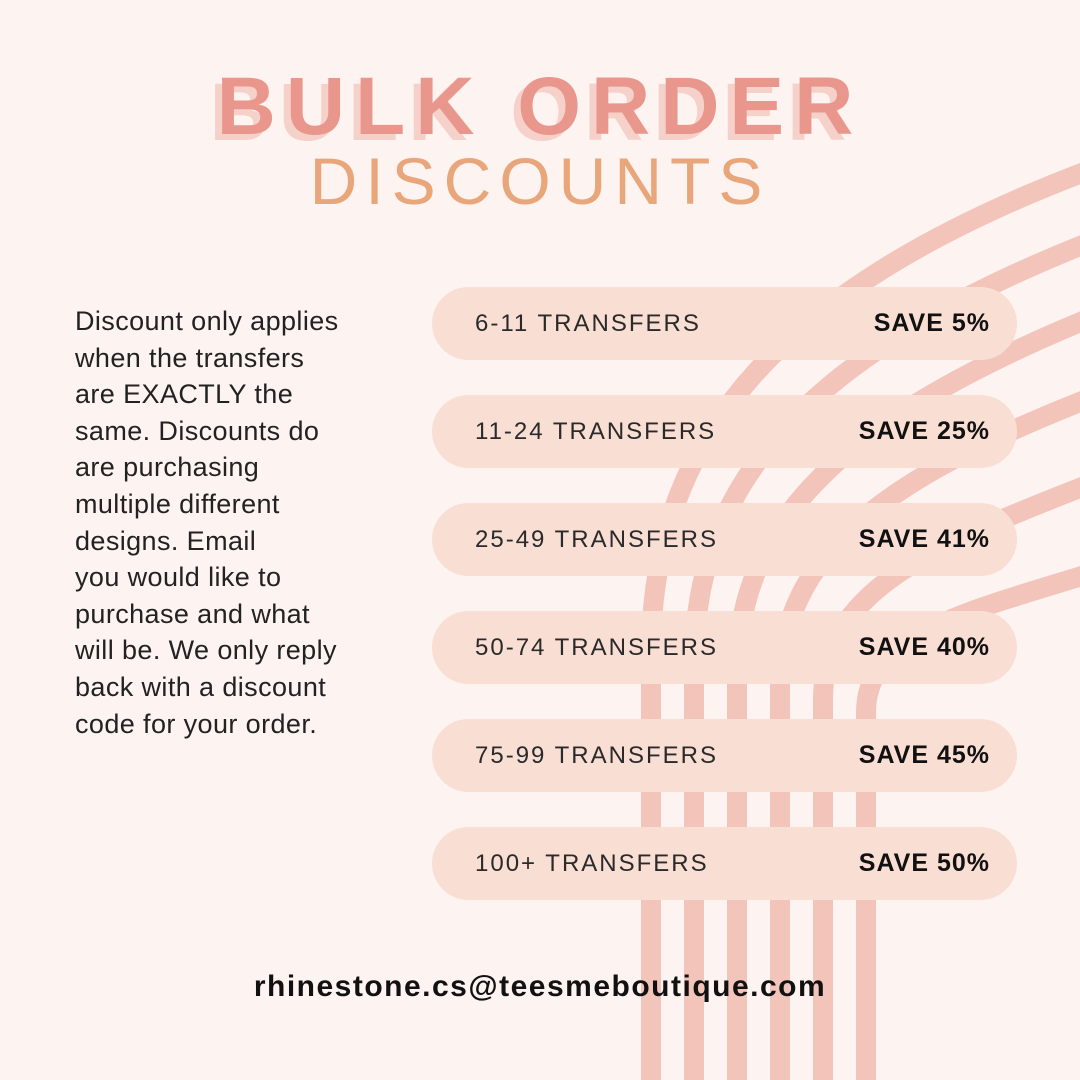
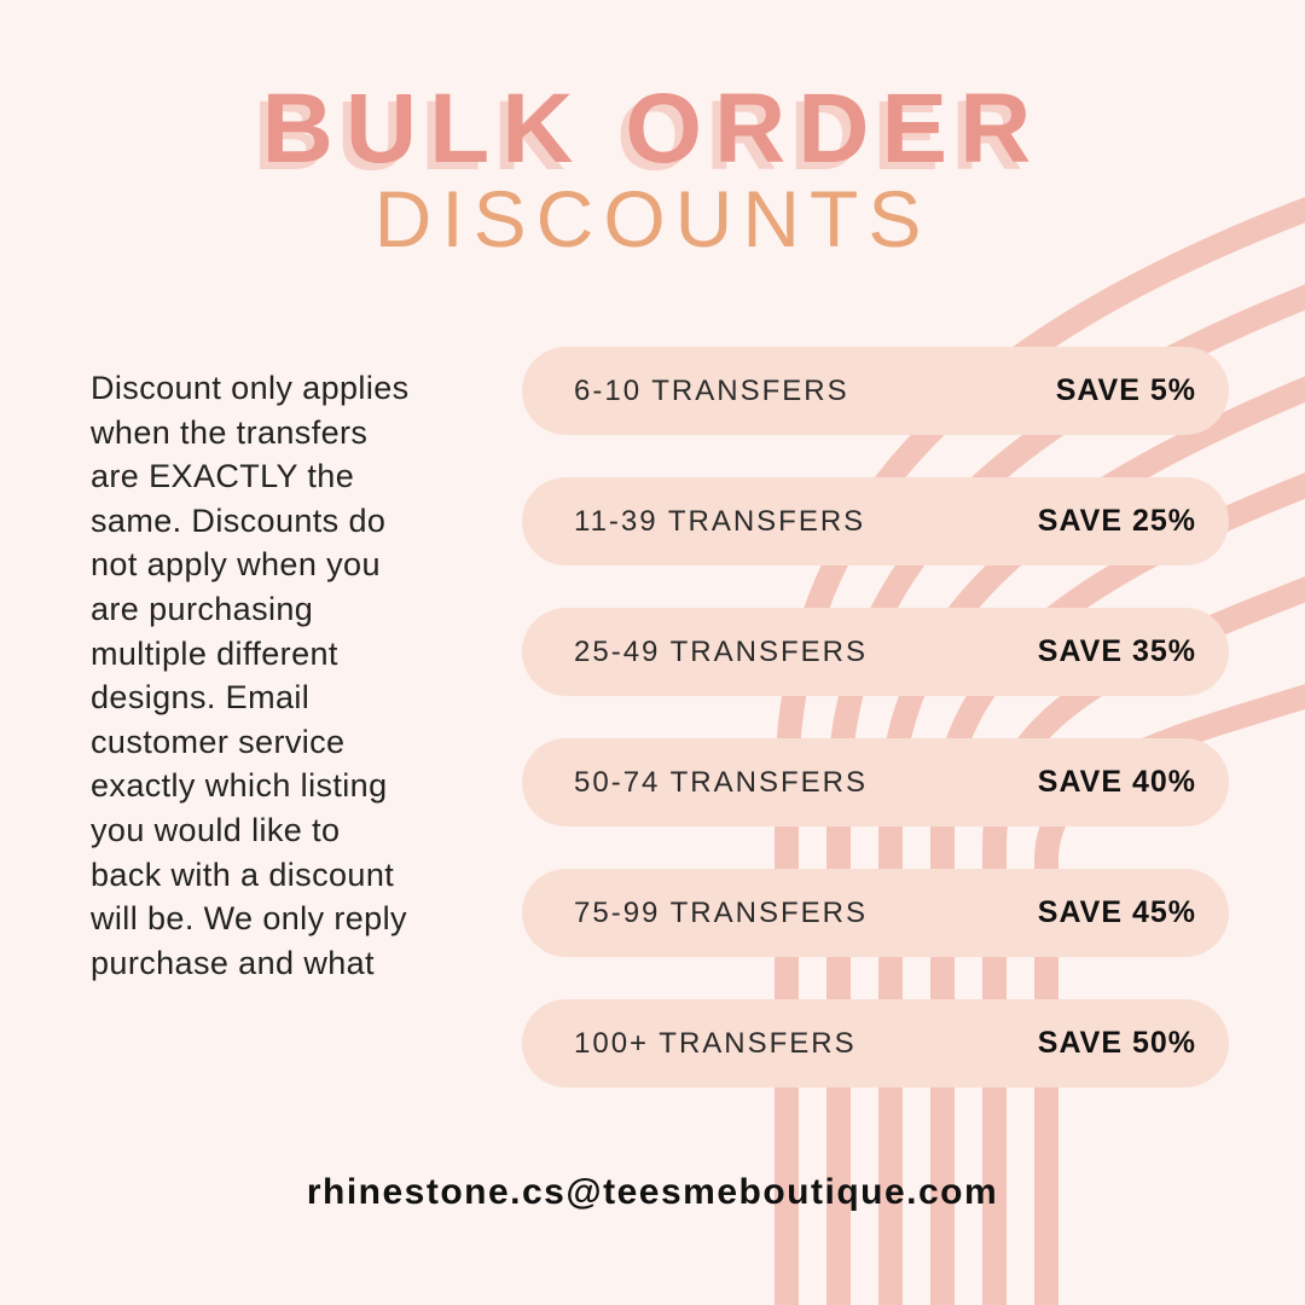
  BULK ORDER
  DISCOUNTS
  Discount only applies
  when the transfers
  are EXACTLY the
  same. Discounts do
+ not apply when you
  are purchasing
  multiple different
  designs. Email
+ customer service
+ exactly which listing
  you would like to
- purchase and what
+ back with a discount
  will be. We only reply
- back with a discount
+ purchase and what
- code for your order.
- 6-11 TRANSFERS
+ 6-10 TRANSFERS
  SAVE 5%
- 11-24 TRANSFERS
+ 11-39 TRANSFERS
  SAVE 25%
  25-49 TRANSFERS
- SAVE 41%
+ SAVE 35%
  50-74 TRANSFERS
  SAVE 40%
  75-99 TRANSFERS
  SAVE 45%
  100+ TRANSFERS
  SAVE 50%
  rhinestone.cs@teesmeboutique.com
